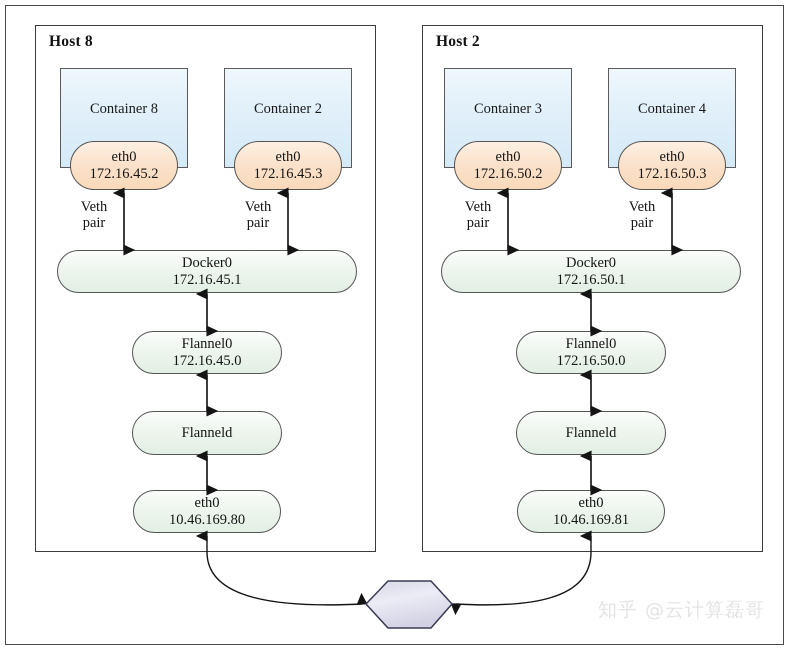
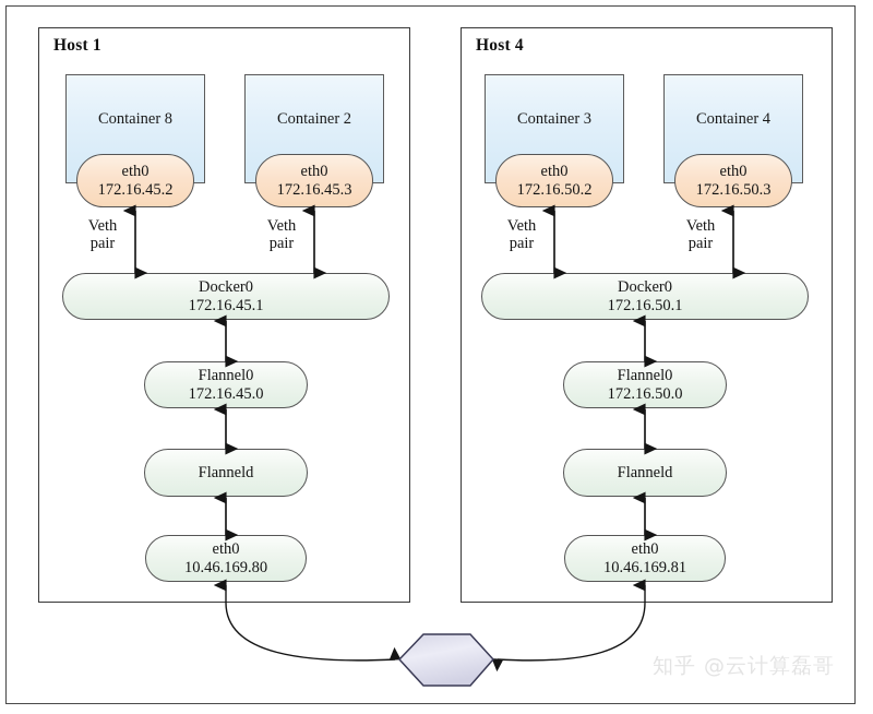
- Host 8
+ Host 1
  Container 8
  eth0
  172.16.45.2
  Veth
  pair
  Container 2
  eth0
  172.16.45.3
  Veth
  pair
  Docker0
  172.16.45.1
  Flannel0
  172.16.45.0
  Flanneld
  eth0
  10.46.169.80
- Host 2
+ Host 4
  Container 3
  eth0
  172.16.50.2
  Veth
  pair
  Container 4
  eth0
  172.16.50.3
  Veth
  pair
  Docker0
  172.16.50.1
  Flannel0
  172.16.50.0
  Flanneld
  eth0
  10.46.169.81
  知乎 @云计算磊哥
